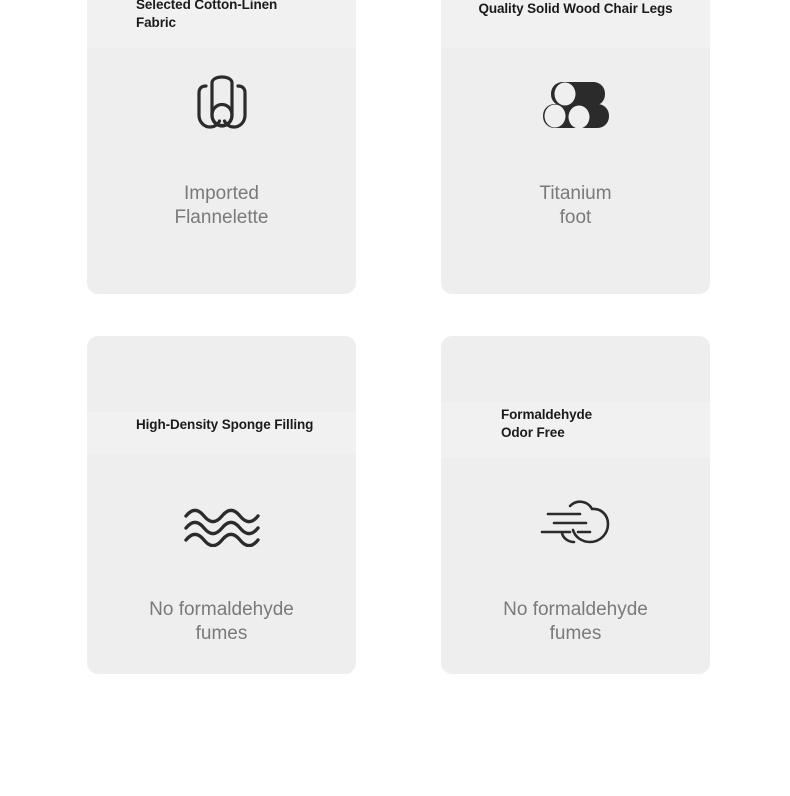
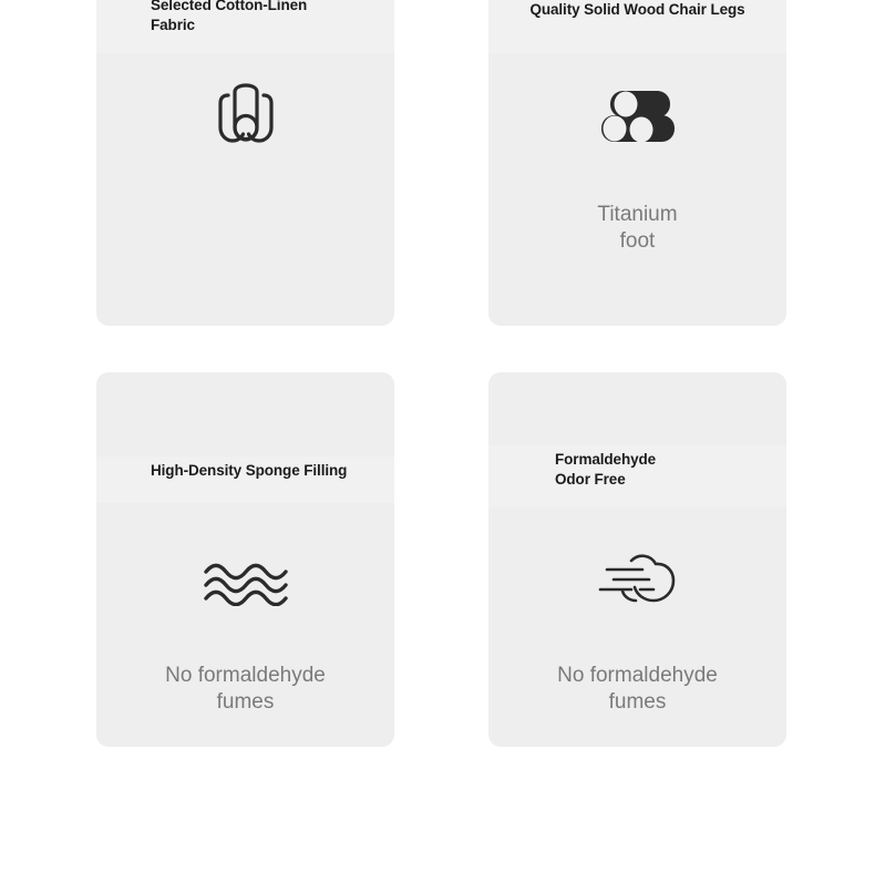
  Selected Cotton-Linen
  Fabric
- Imported
- Flannelette
  Quality Solid Wood Chair Legs
  Titanium
  foot
  High-Density Sponge Filling
  No formaldehyde
  fumes
  Formaldehyde
  Odor Free
  No formaldehyde
  fumes
